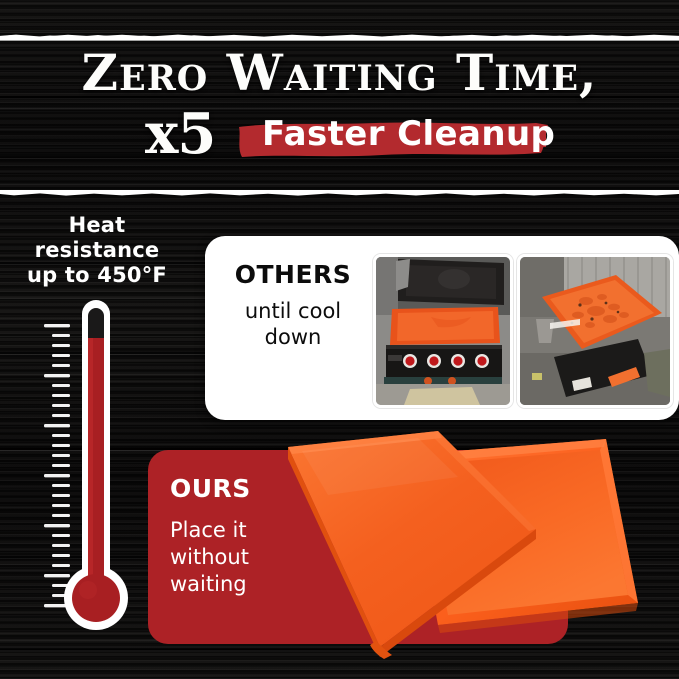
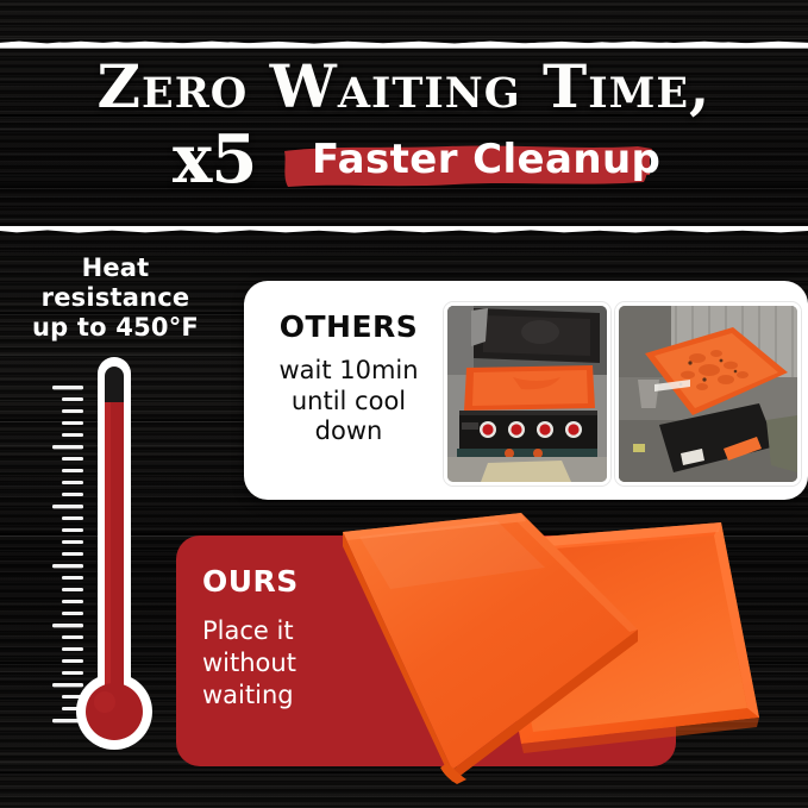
  Zero Waiting Time,
  x5
  Faster Cleanup
  Heat
  resistance
  up to 450°F
  OTHERS
+ wait 10min
  until cool
  down
  OURS
  Place it
  without
  waiting
